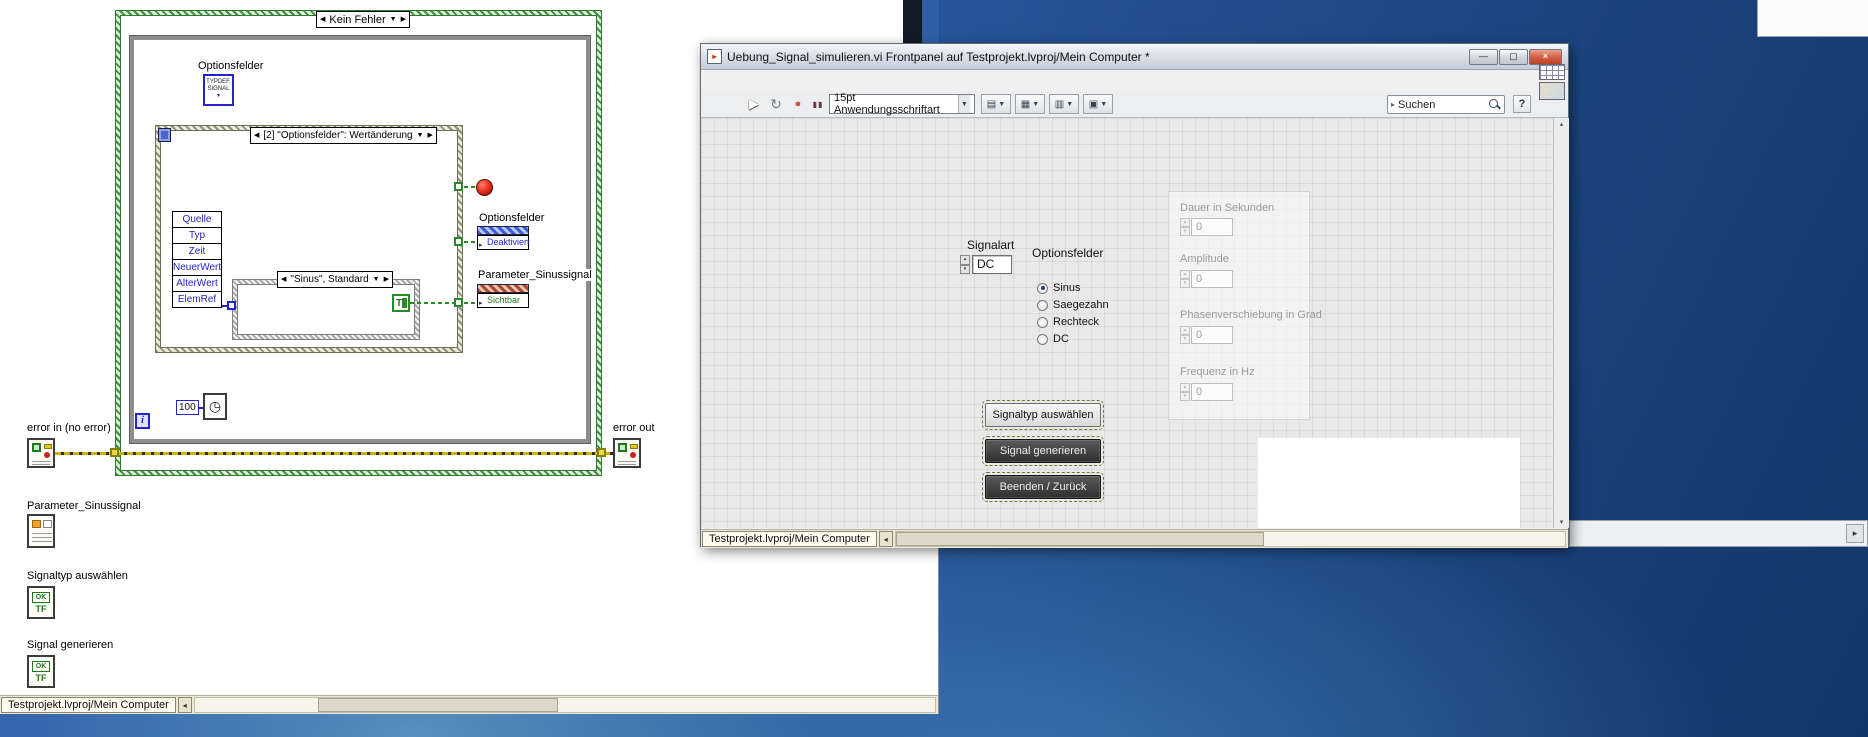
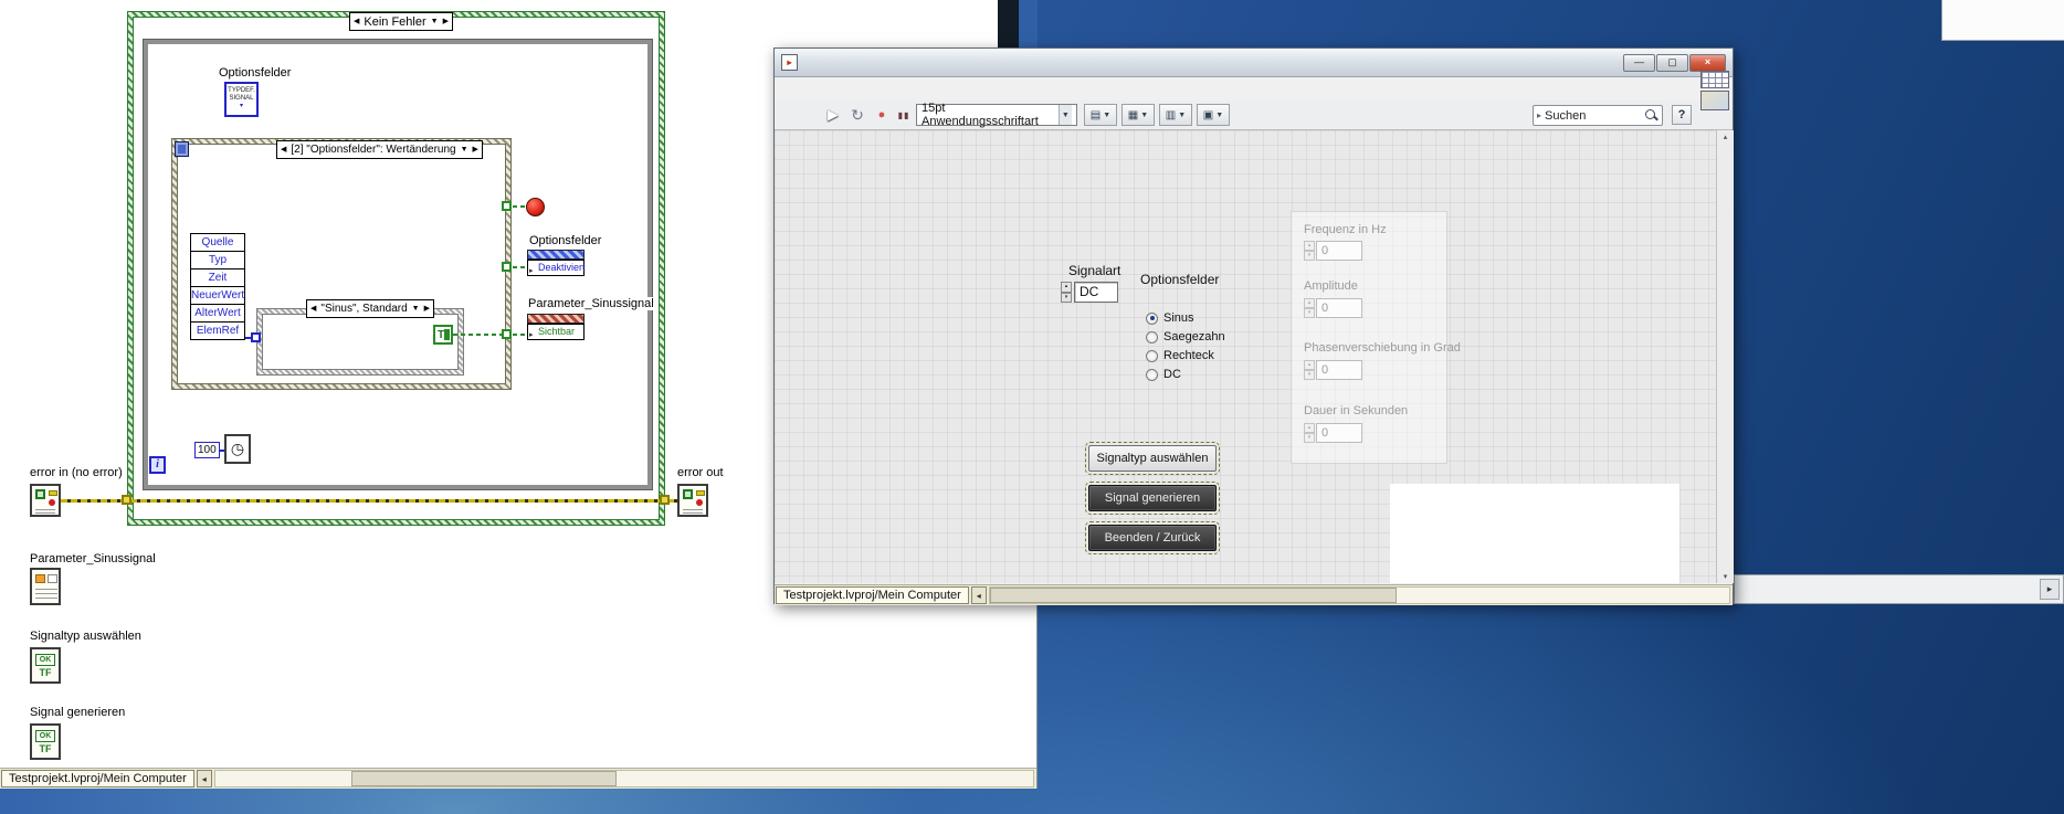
  ▸
  Kein Fehler
  [2] "Optionsfelder": Wertänderung
  "Sinus", Standard
  Optionsfelder
  Quelle
  Typ
  Zeit
  NeuerWert
  AlterWert
  ElemRef
  T
  Optionsfelder
  Deaktiviert
  Parameter_Sinussignal
  Sichtbar
  i
  100
  ◷
  error in (no error)
  error out
  Parameter_Sinussignal
  Signaltyp auswählen
  TF
  Signal generieren
  TF
  Testprojekt.lvproj/Mein Computer
  ◂
  ▸
- Uebung_Signal_simulieren.vi Frontpanel auf Testprojekt.lvproj/Mein Computer *
  —
  ▢
  ×
  ▶
  ↻
  ●
  ▮▮
  15pt Anwendungsschriftart
  ▤
  ▦
  ▥
  ▣
  ▸
  Suchen
  ?
  Signalart
  DC
  Optionsfelder
  Sinus
  Saegezahn
  Rechteck
  DC
- Dauer in Sekunden
+ Frequenz in Hz
  0
  Amplitude
  0
  Phasenverschiebung in Grad
  0
- Frequenz in Hz
+ Dauer in Sekunden
  0
  Signaltyp auswählen
  Signal generieren
  Beenden / Zurück
  Testprojekt.lvproj/Mein Computer
  ◂
